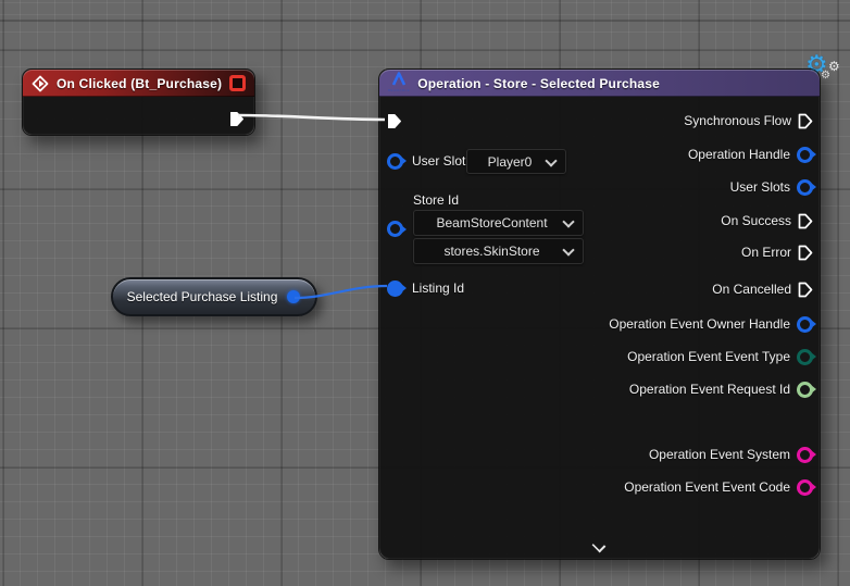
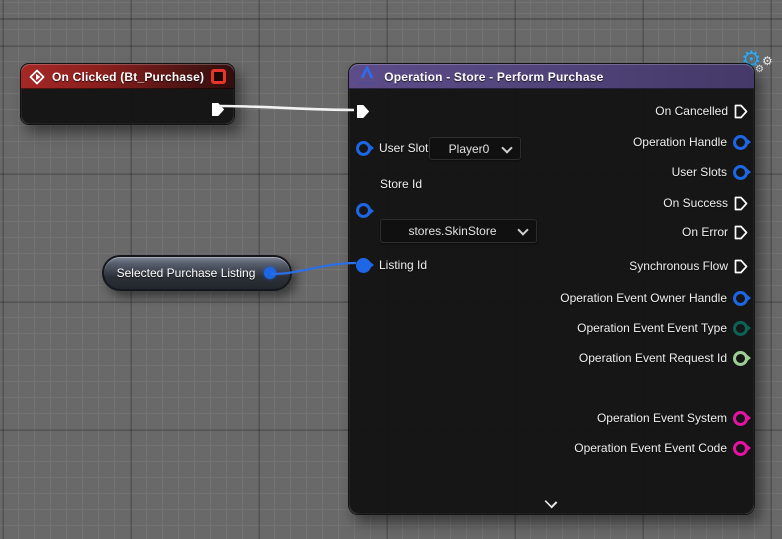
  On Clicked (Bt_Purchase)
- Operation - Store - Selected Purchase
+ Operation - Store - Perform Purchase
  User Slot
  Player0
  Store Id
- BeamStoreContent
  stores.SkinStore
  Listing Id
- Synchronous Flow
+ On Cancelled
  Operation Handle
  User Slots
  On Success
  On Error
- On Cancelled
+ Synchronous Flow
  Operation Event Owner Handle
  Operation Event Event Type
  Operation Event Request Id
  Operation Event System
  Operation Event Event Code
  Selected Purchase Listing
  ⚙
  ⚙
  ⚙
